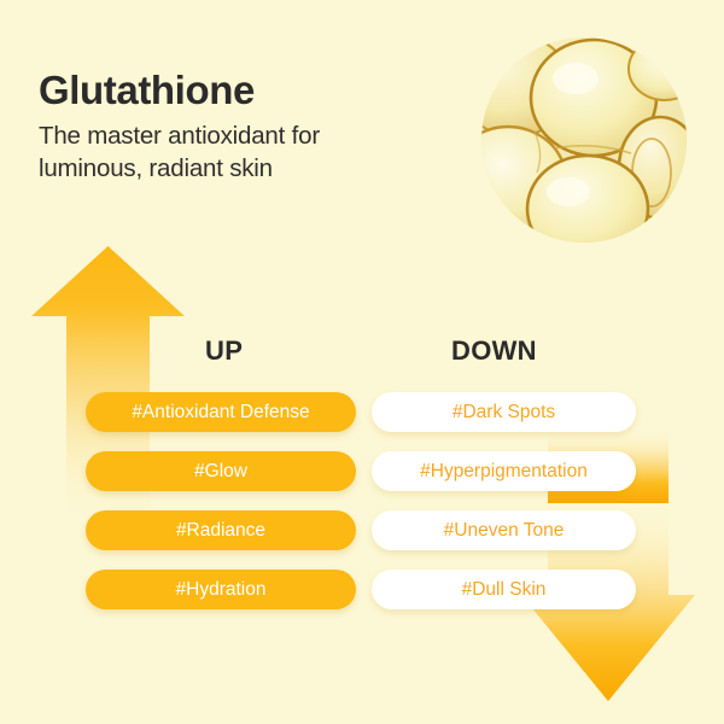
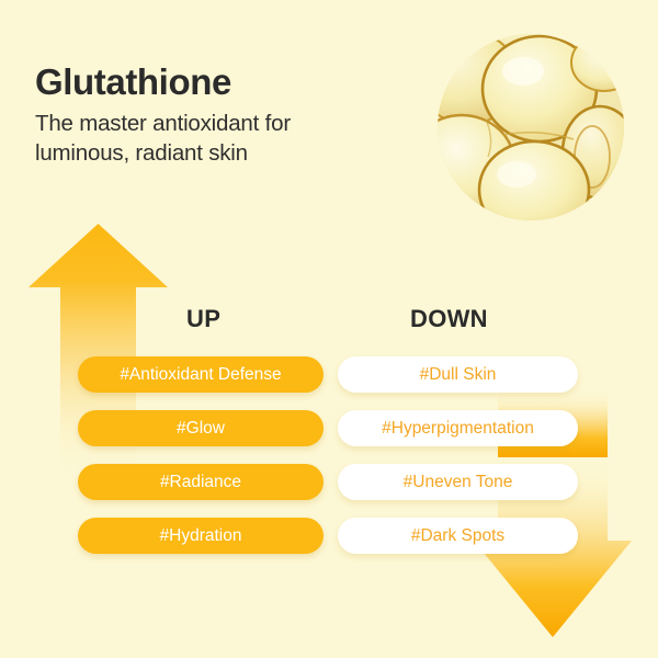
  Glutathione
  The master antioxidant for
  luminous, radiant skin
  UP
  DOWN
  #Antioxidant Defense
  #Glow
  #Radiance
  #Hydration
- #Dark Spots
+ #Dull Skin
  #Hyperpigmentation
  #Uneven Tone
- #Dull Skin
+ #Dark Spots
